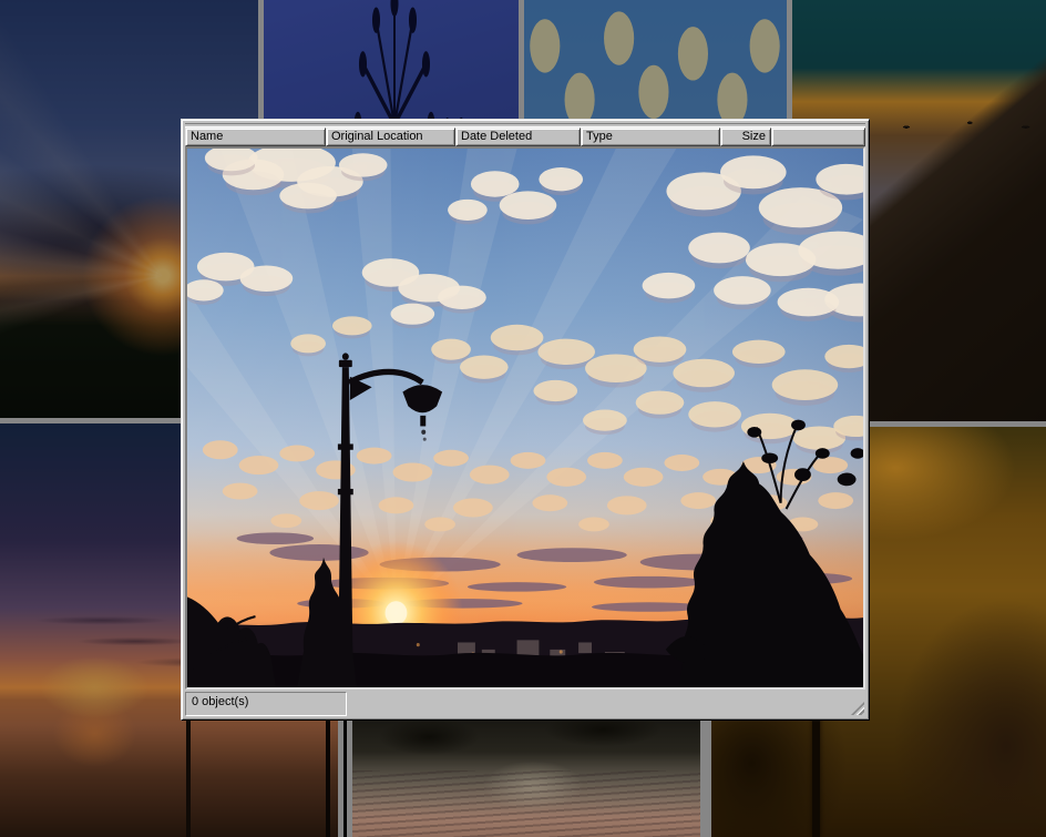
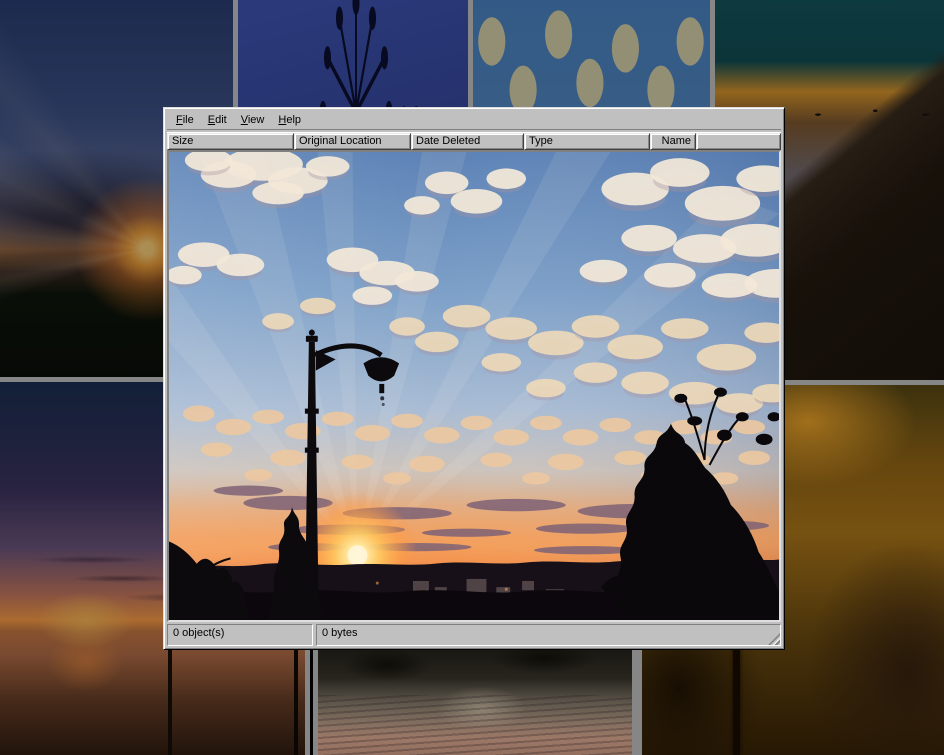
+ File
+ Edit
+ View
+ Help
- Name
+ Size
  Original Location
  Date Deleted
  Type
- Size
+ Name
  0 object(s)
+ 0 bytes
